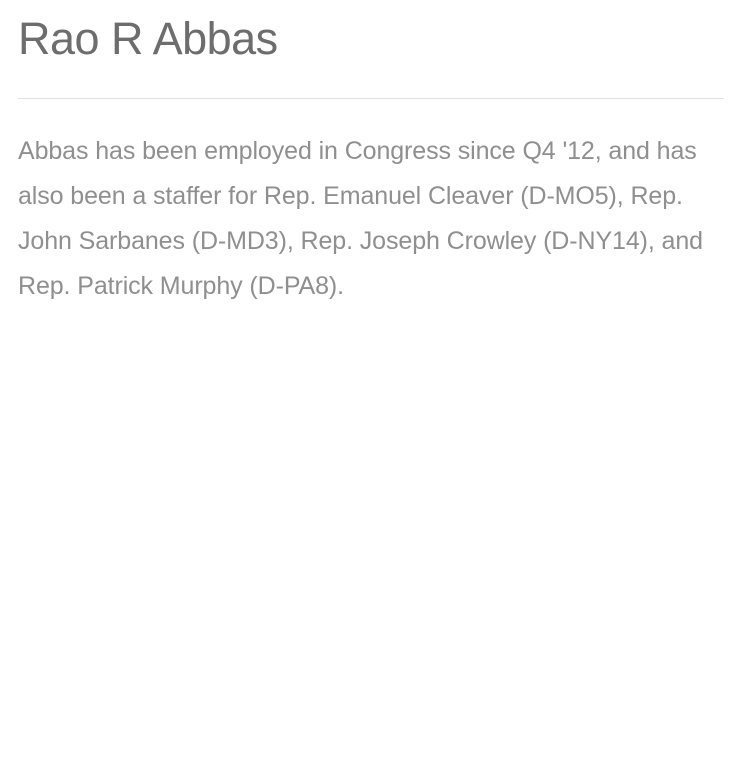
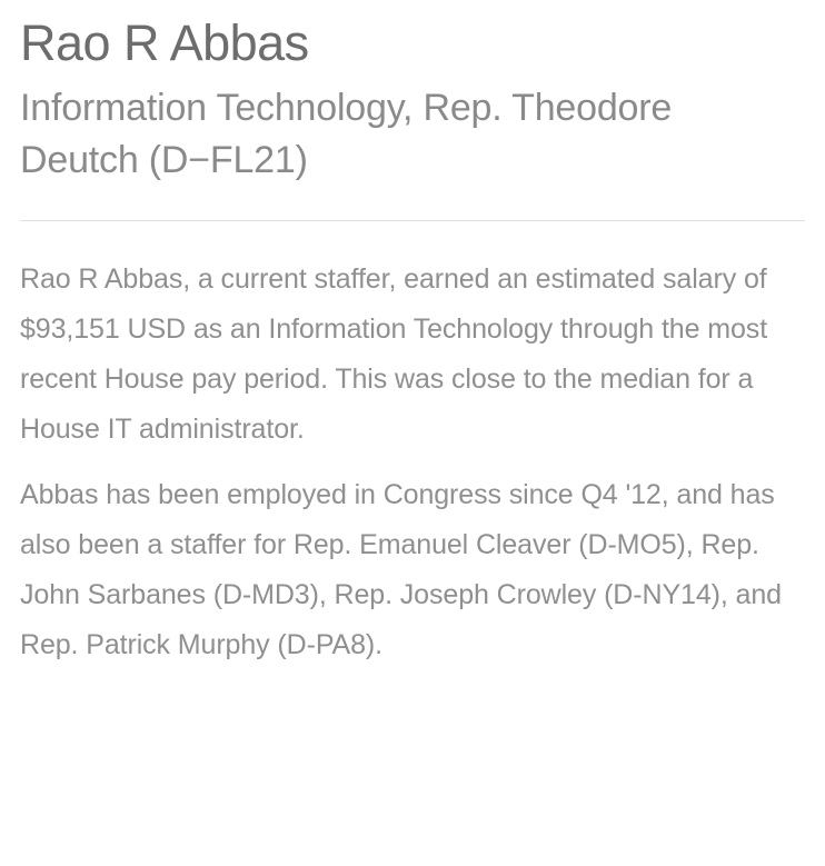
  Rao R Abbas
+ Information Technology, Rep. Theodore Deutch (D−FL21)
+ Rao R Abbas, a current staffer, earned an estimated salary of $93,151 USD as an Information Technology through the most recent House pay period. This was close to the median for a House IT administrator.
  Abbas has been employed in Congress since Q4 '12, and has also been a staffer for Rep. Emanuel Cleaver (D-MO5), Rep. John Sarbanes (D-MD3), Rep. Joseph Crowley (D-NY14), and Rep. Patrick Murphy (D-PA8).
